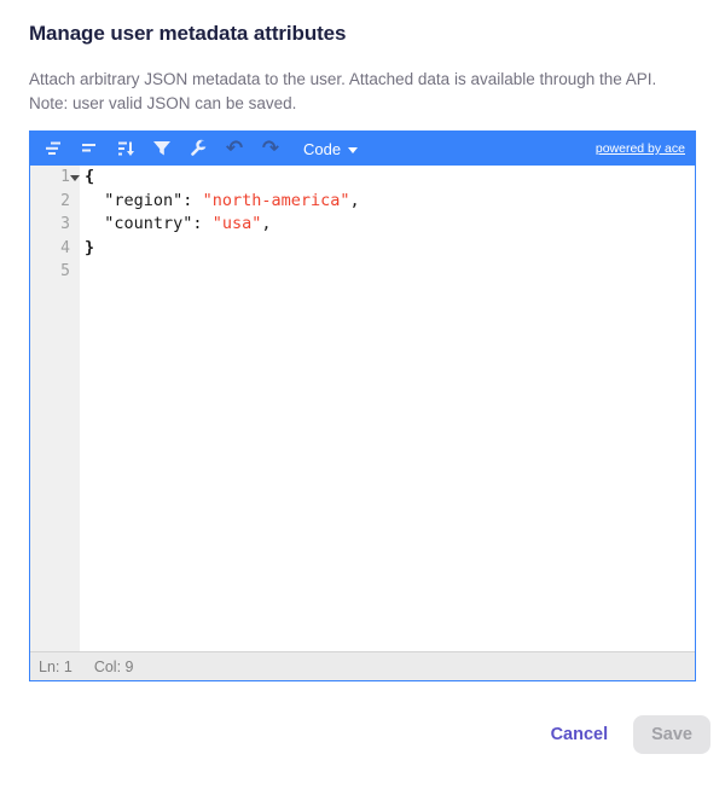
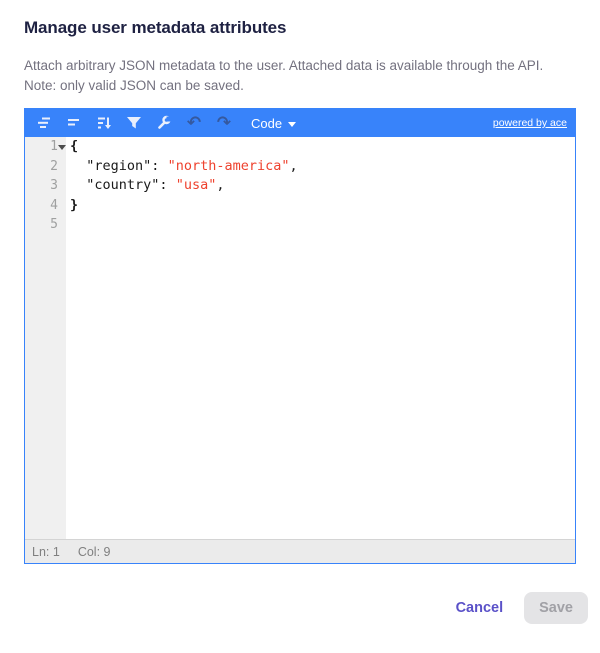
  Manage user metadata attributes
  Attach arbitrary JSON metadata to the user. Attached data is available through the API.
- Note: user valid JSON can be saved.
+ Note: only valid JSON can be saved.
  ↶
  ↷
  Code
  powered by ace
  1
  2
  3
  4
  5
  {
  "region": "north-america",
  "country": "usa",
  }
  Ln: 1
  Col: 9
  Cancel
  Save
